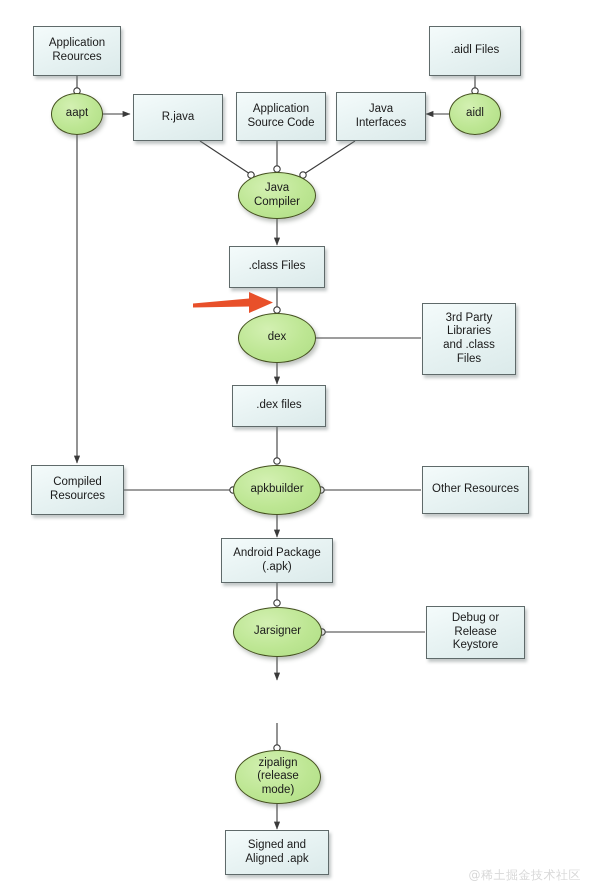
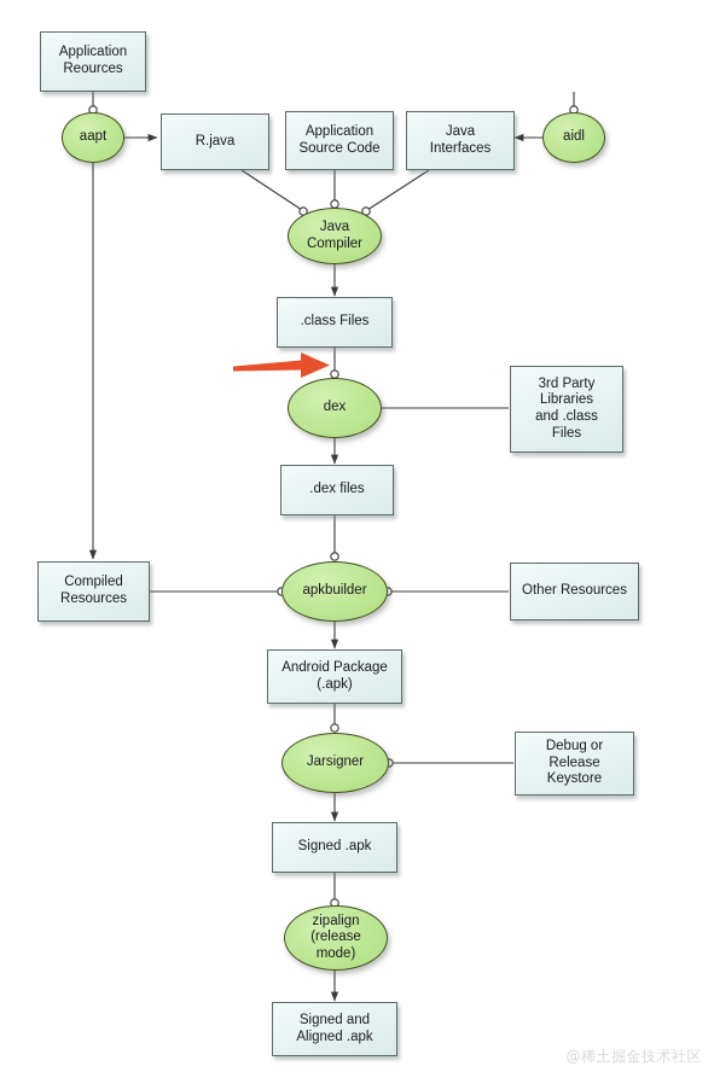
  Application
  Reources
- .aidl Files
  aapt
  aidl
  R.java
  Application
  Source Code
  Java
  Interfaces
  Java
  Compiler
  .class Files
  dex
  3rd Party
  Libraries
  and .class
  Files
  .dex files
  Compiled
  Resources
  apkbuilder
  Other Resources
  Android Package
  (.apk)
  Jarsigner
  Debug or
  Release
  Keystore
+ Signed .apk
  zipalign
  (release
  mode)
  Signed and
  Aligned .apk
  @稀土掘金技术社区
